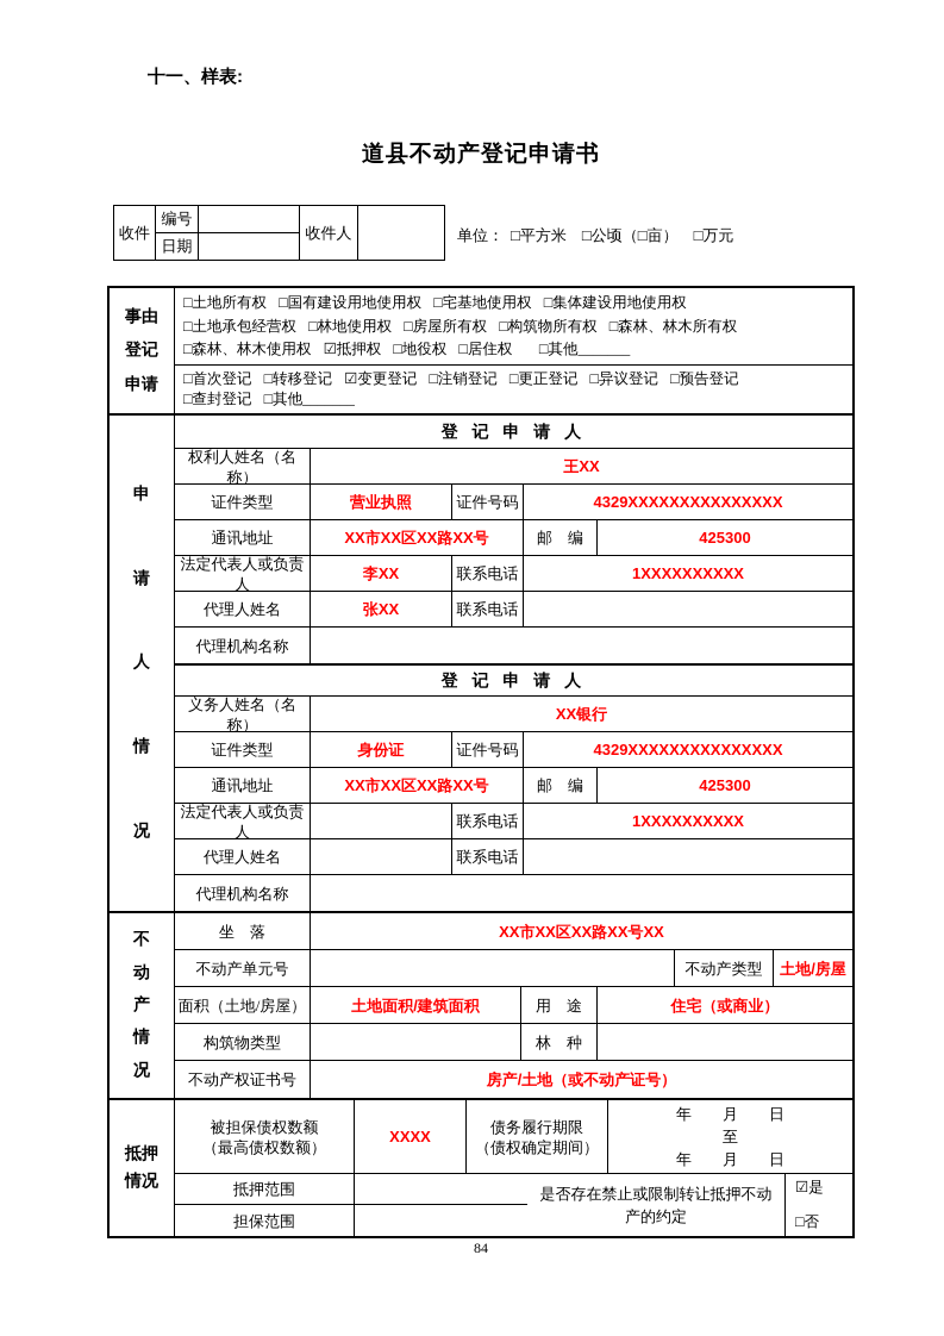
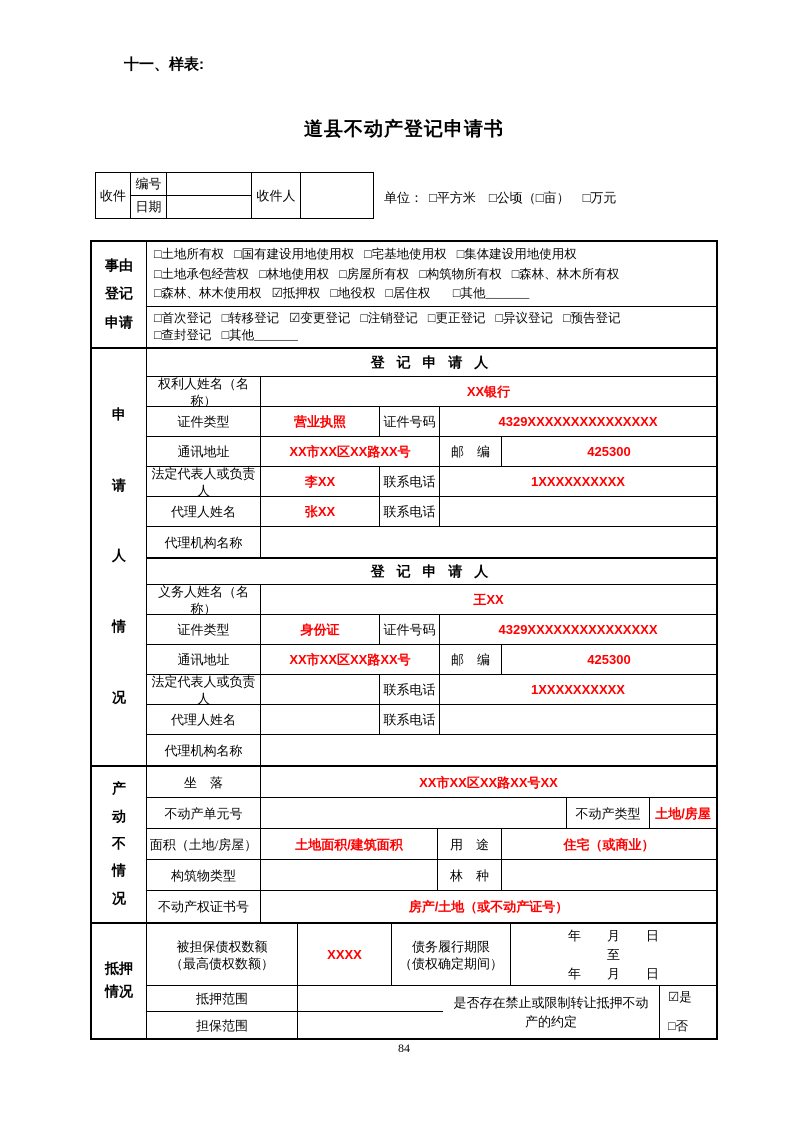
  十一、样表:
  道县不动产登记申请书
  收件	编号		收件人
  日期
  单位： □平方米 □公顷（□亩） □万元
  事由
  登记
  申请
  □土地所有权 □国有建设用地使用权 □宅基地使用权 □集体建设用地使用权
  □土地承包经营权 □林地使用权 □房屋所有权 □构筑物所有权 □森林、林木所有权
  □森林、林木使用权 ☑抵押权 □地役权 □居住权 □其他_______
  □首次登记 □转移登记 ☑变更登记 □注销登记 □更正登记 □异议登记 □预告登记
  □查封登记 □其他_______
  申
  请
  人
  情
  况
  登 记 申 请 人
  权利人姓名（名称）
- 王XX
+ XX银行
  证件类型
  营业执照
  证件号码
  4329XXXXXXXXXXXXXXX
  通讯地址
  XX市XX区XX路XX号
  邮 编
  425300
  法定代表人或负责人
  李XX
  联系电话
  1XXXXXXXXXX
  代理人姓名
  张XX
  联系电话
  代理机构名称
  登 记 申 请 人
  义务人姓名（名称）
- XX银行
+ 王XX
  证件类型
  身份证
  证件号码
  4329XXXXXXXXXXXXXXX
  通讯地址
  XX市XX区XX路XX号
  邮 编
  425300
  法定代表人或负责人
  联系电话
  1XXXXXXXXXX
  代理人姓名
  联系电话
  代理机构名称
- 不
+ 产
  动
- 产
+ 不
  情
  况
  坐 落
  XX市XX区XX路XX号XX
  不动产单元号
  不动产类型
  土地/房屋
  面积（土地/房屋）
  土地面积/建筑面积
  用 途
  住宅（或商业）
  构筑物类型
  林 种
  不动产权证书号
  房产/土地（或不动产证号）
  抵押
  情况
  被担保债权数额
  （最高债权数额）
  XXXX
  债务履行期限
  （债权确定期间）
  年 月 日
  至
  年 月 日
  抵押范围
  担保范围
  是否存在禁止或限制转让抵押不动产的约定
  ☑是
  □否
  84
